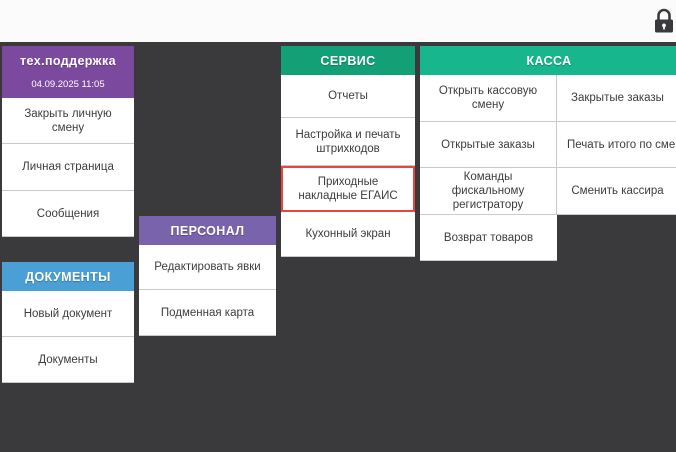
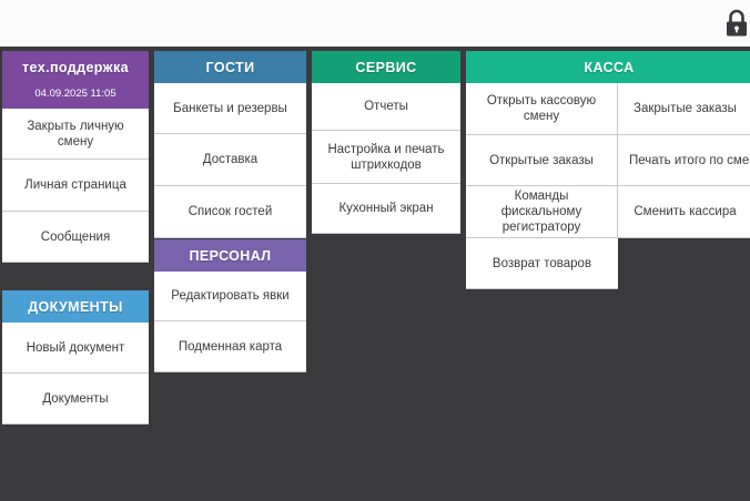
  тех.поддержка
  04.09.2025 11:05
  Закрыть личную смену
  Личная страница
  Сообщения
  ДОКУМЕНТЫ
  Новый документ
  Документы
+ ГОСТИ
+ Банкеты и резервы
+ Доставка
+ Список гостей
  ПЕРСОНАЛ
  Редактировать явки
  Подменная карта
  СЕРВИС
  Отчеты
  Настройка и печать штрихкодов
- Приходные накладные ЕГАИС
  Кухонный экран
  КАССА
  Открыть кассовую смену
  Закрытые заказы
  Открытые заказы
  Печать итого по сме
  Команды фискальному регистратору
  Сменить кассира
  Возврат товаров
